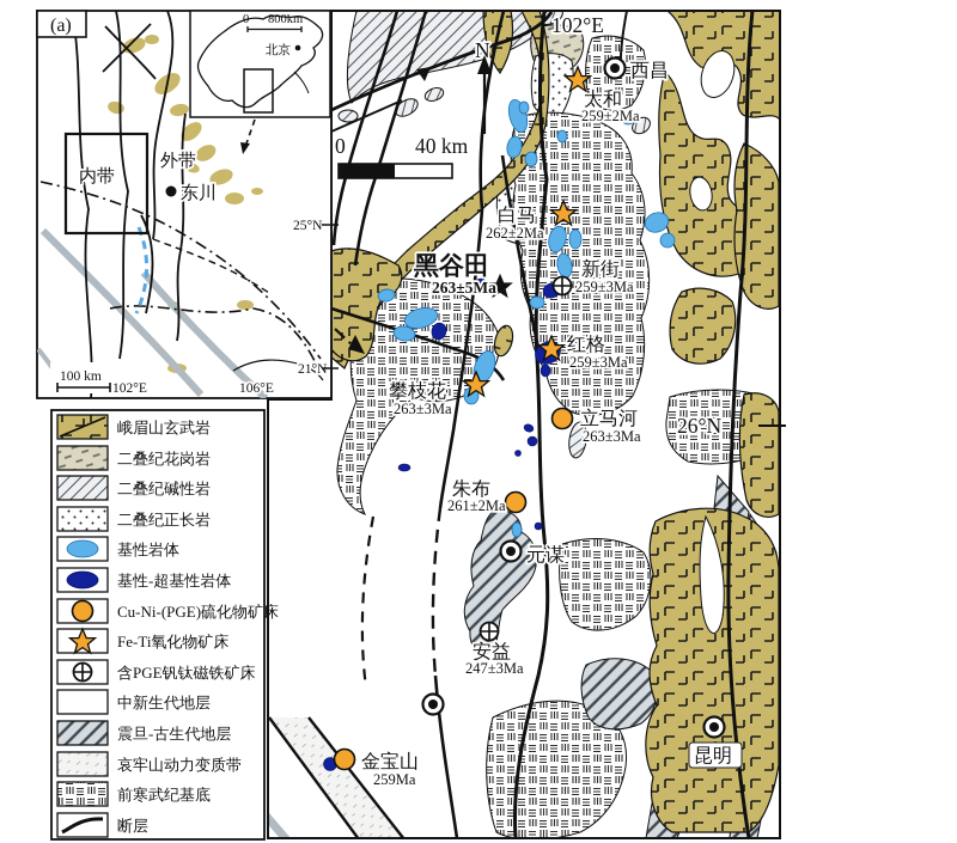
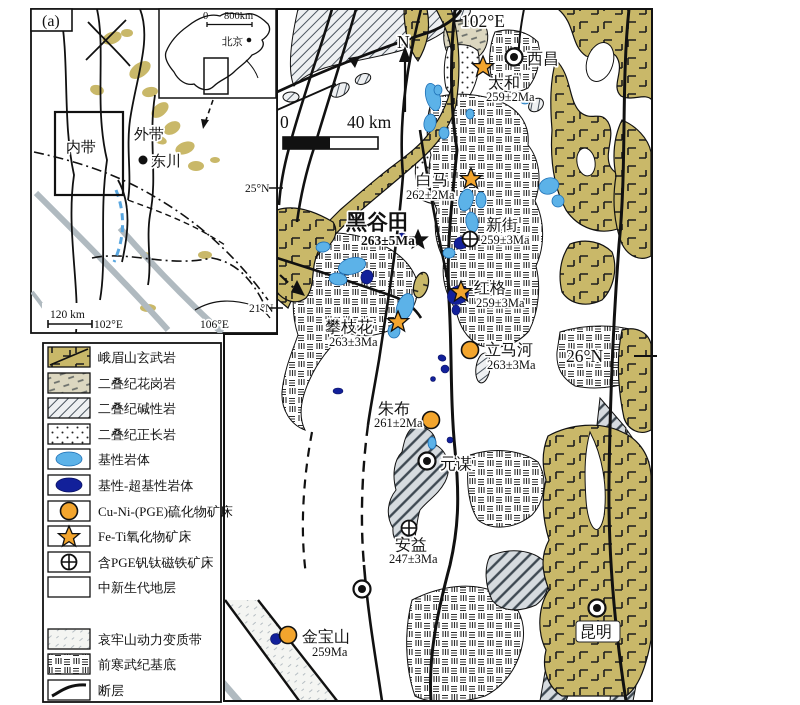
  N
  0
  40 km
  102°E
  26°N
  西昌
  元谋
  昆明
  太和
  259±2Ma
  白马
  262±2Ma
  黑谷田
  263±5Ma
  新街
  259±3Ma
  红格
  259±3Ma
  攀枝花
  263±3Ma
  立马河
  263±3Ma
  朱布
  261±2Ma
  安益
  247±3Ma
  金宝山
  259Ma
  内带
  外带
  东川
- 100 km
+ 120 km
  102°E
  106°E
  25°N
  21°N
  (a)
  北京
  0
  800km
  峨眉山玄武岩
  二叠纪花岗岩
  二叠纪碱性岩
  二叠纪正长岩
  基性岩体
  基性-超基性岩体
  Cu-Ni-(PGE)硫化物矿床
  Fe-Ti氧化物矿床
  含PGE钒钛磁铁矿床
  中新生代地层
- 震旦-古生代地层
  哀牢山动力变质带
  前寒武纪基底
  断层
